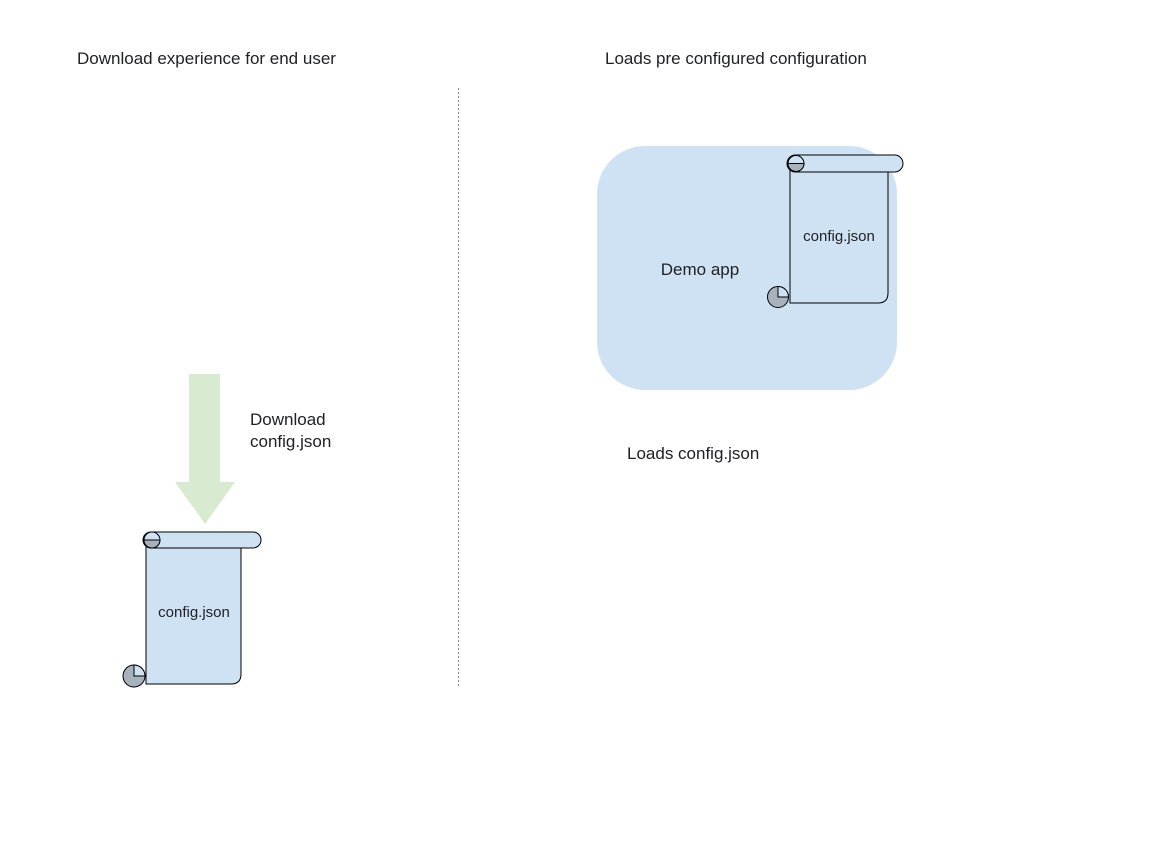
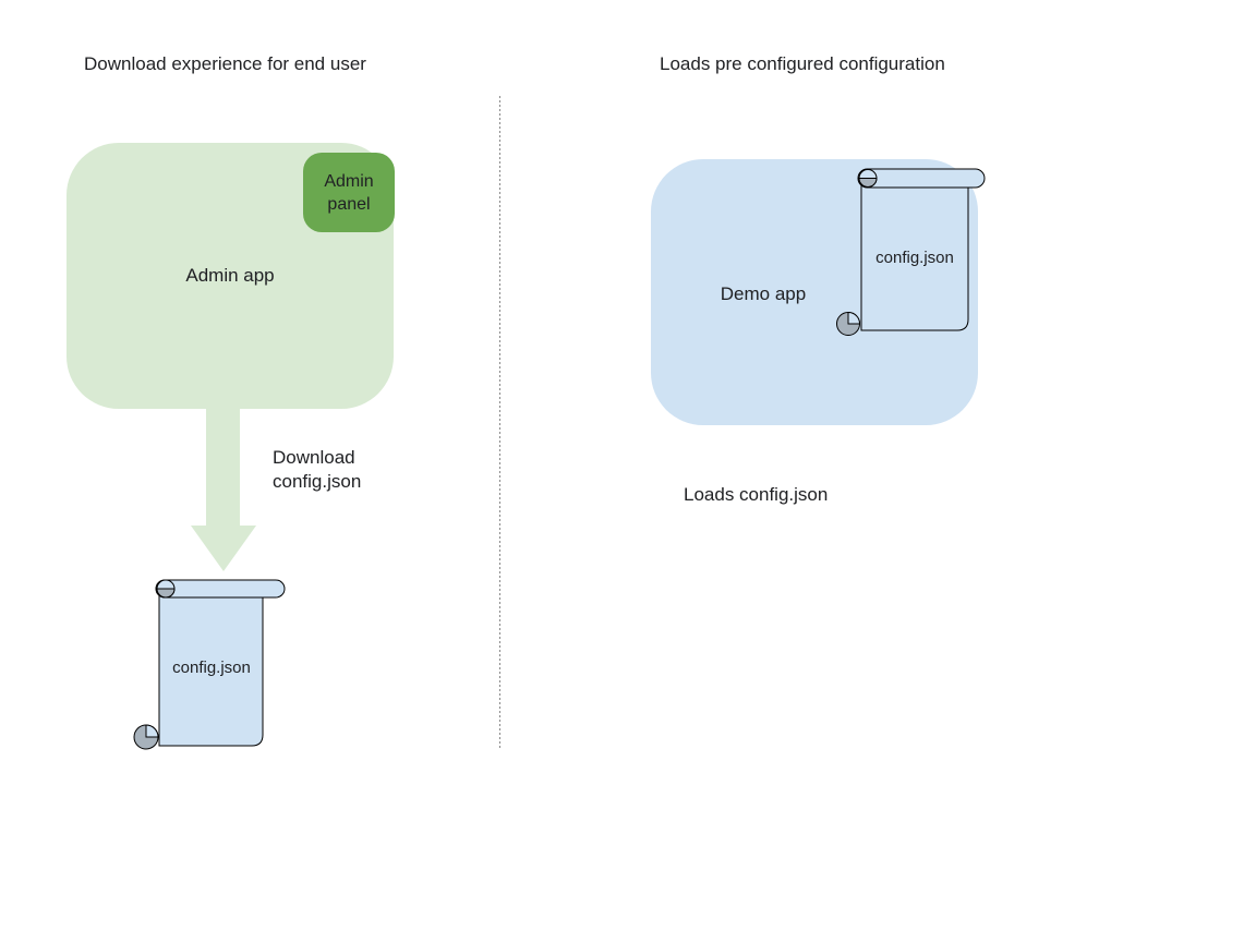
  Download experience for end user
+ Admin app
+ Admin panel
  Download
  config.json
  config.json
  Loads pre configured configuration
  Demo app
  config.json
  Loads config.json
